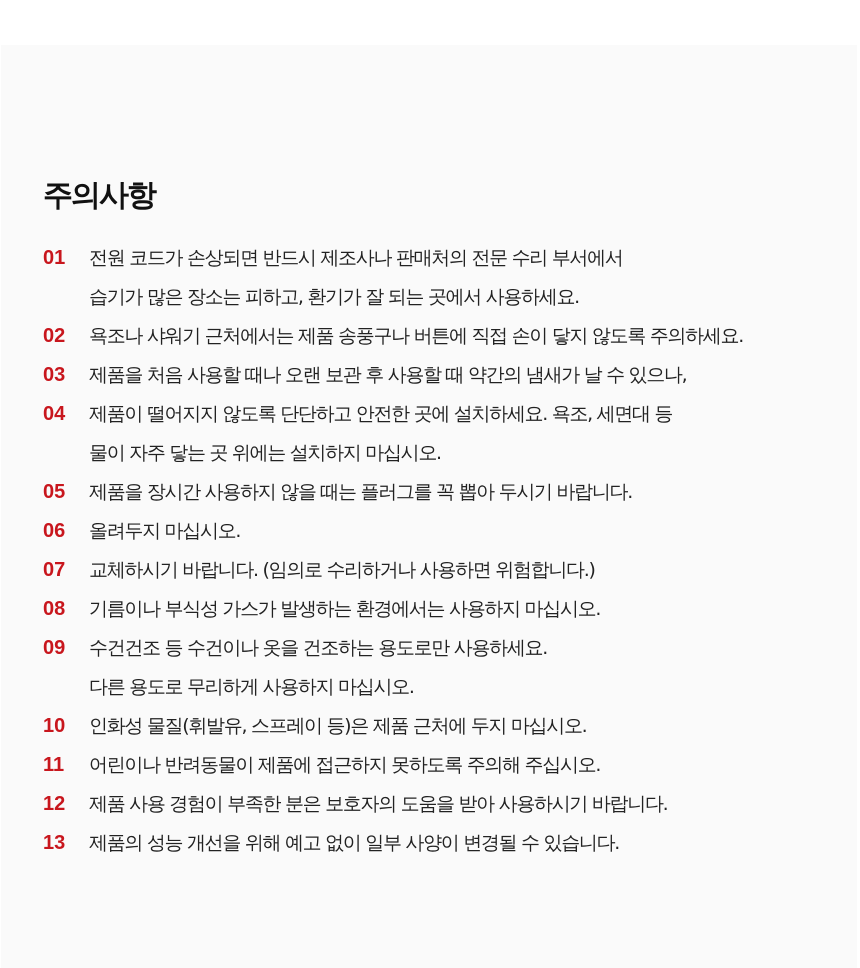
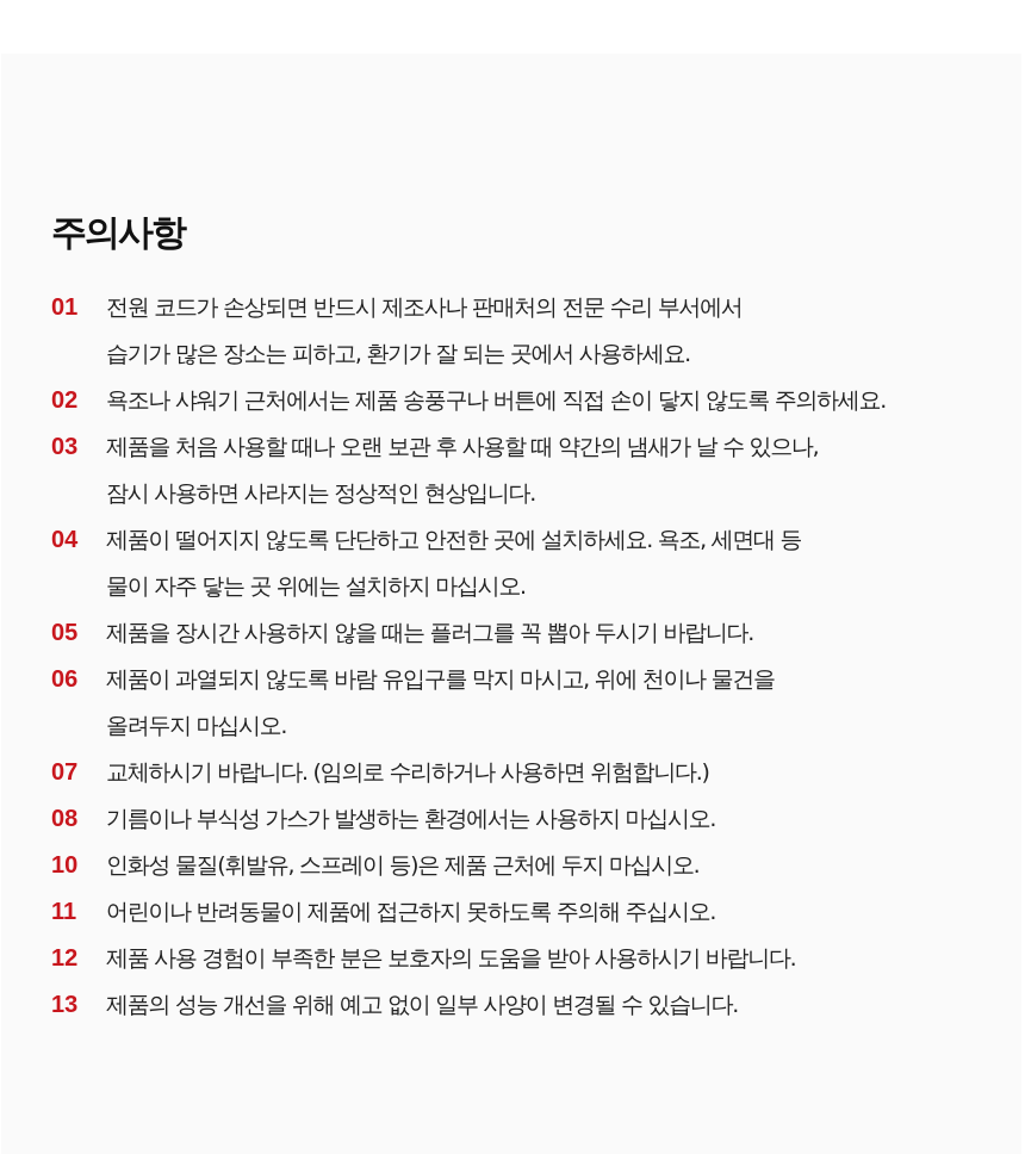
  주의사항
  01
  전원 코드가 손상되면 반드시 제조사나 판매처의 전문 수리 부서에서
  습기가 많은 장소는 피하고, 환기가 잘 되는 곳에서 사용하세요.
  02
  욕조나 샤워기 근처에서는 제품 송풍구나 버튼에 직접 손이 닿지 않도록 주의하세요.
  03
  제품을 처음 사용할 때나 오랜 보관 후 사용할 때 약간의 냄새가 날 수 있으나,
+ 잠시 사용하면 사라지는 정상적인 현상입니다.
  04
  제품이 떨어지지 않도록 단단하고 안전한 곳에 설치하세요. 욕조, 세면대 등
  물이 자주 닿는 곳 위에는 설치하지 마십시오.
  05
  제품을 장시간 사용하지 않을 때는 플러그를 꼭 뽑아 두시기 바랍니다.
  06
+ 제품이 과열되지 않도록 바람 유입구를 막지 마시고, 위에 천이나 물건을
  올려두지 마십시오.
  07
  교체하시기 바랍니다. (임의로 수리하거나 사용하면 위험합니다.)
  08
  기름이나 부식성 가스가 발생하는 환경에서는 사용하지 마십시오.
- 09
- 수건건조 등 수건이나 옷을 건조하는 용도로만 사용하세요.
- 다른 용도로 무리하게 사용하지 마십시오.
  10
  인화성 물질(휘발유, 스프레이 등)은 제품 근처에 두지 마십시오.
  11
  어린이나 반려동물이 제품에 접근하지 못하도록 주의해 주십시오.
  12
  제품 사용 경험이 부족한 분은 보호자의 도움을 받아 사용하시기 바랍니다.
  13
  제품의 성능 개선을 위해 예고 없이 일부 사양이 변경될 수 있습니다.
